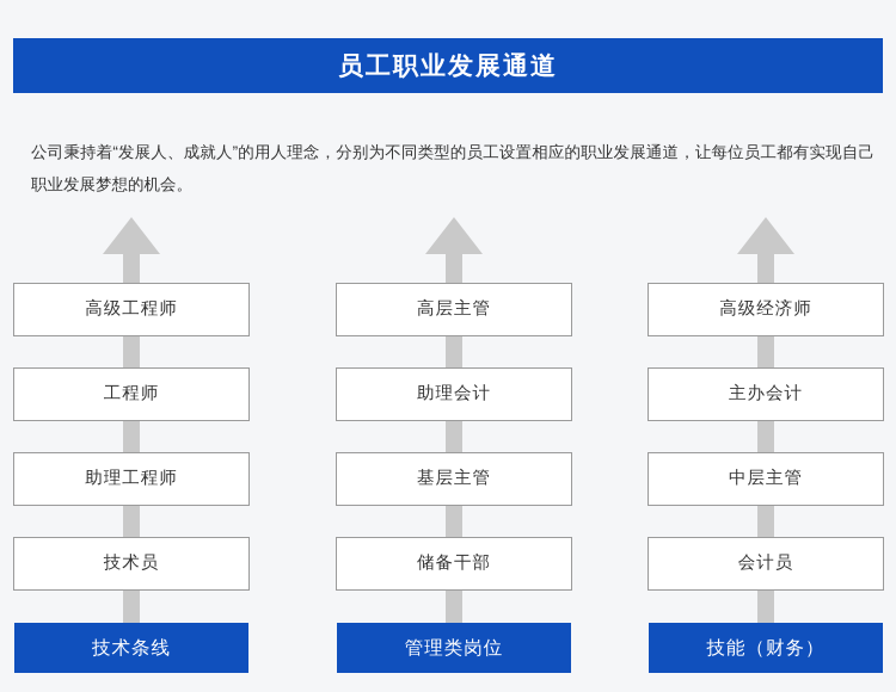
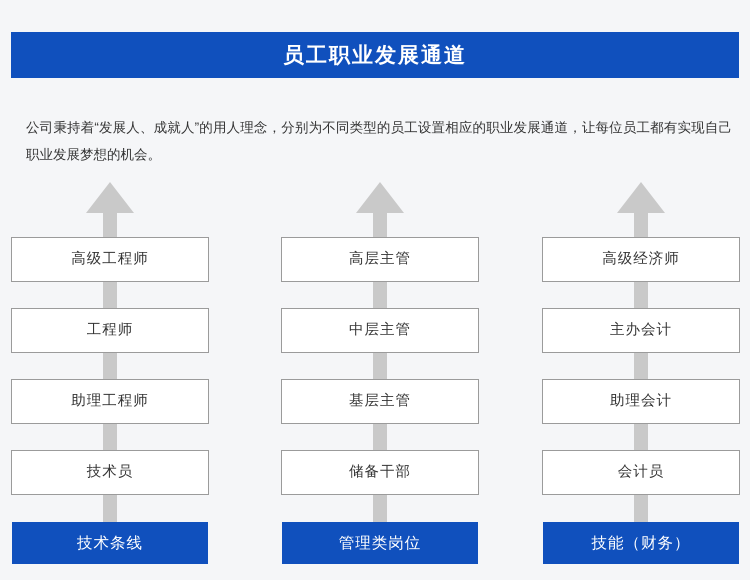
  员工职业发展通道
  公司秉持着“发展人、成就人”的用人理念，分别为不同类型的员工设置相应的职业发展通道，让每位员工都有实现自己职业发展梦想的机会。
  高级工程师
  工程师
  助理工程师
  技术员
  技术条线
  高层主管
- 助理会计
+ 中层主管
  基层主管
  储备干部
  管理类岗位
  高级经济师
  主办会计
- 中层主管
+ 助理会计
  会计员
  技能（财务）
